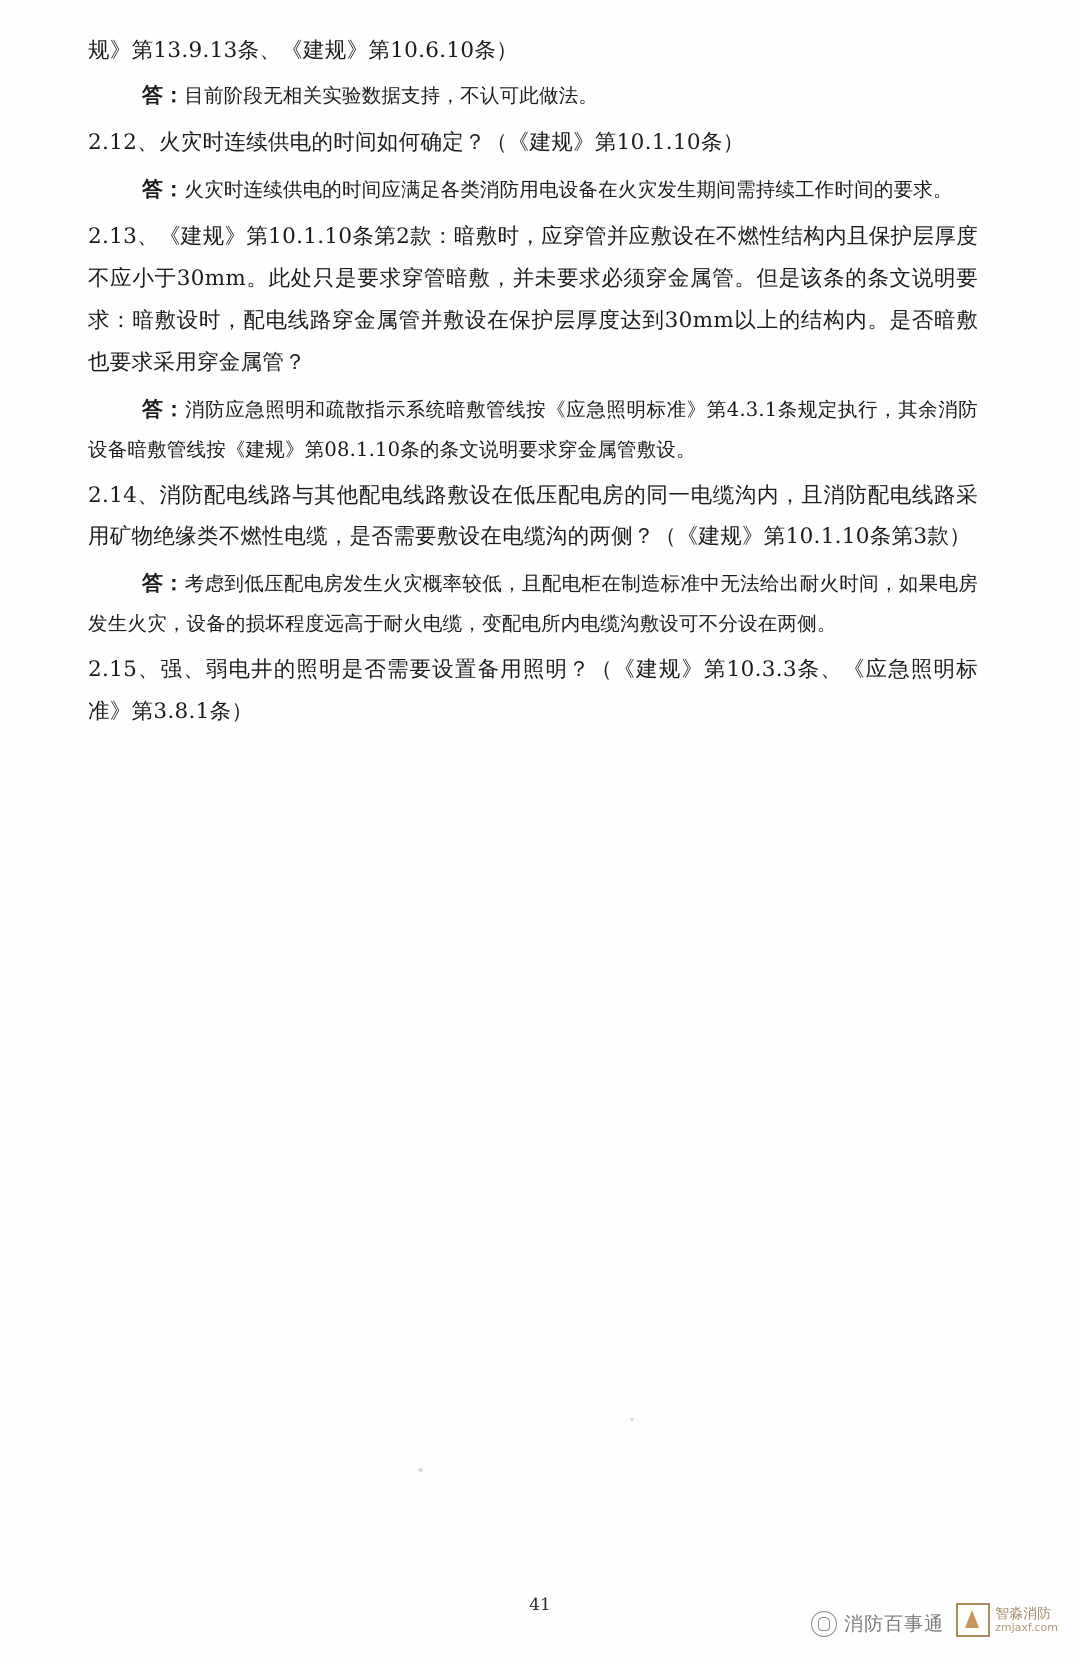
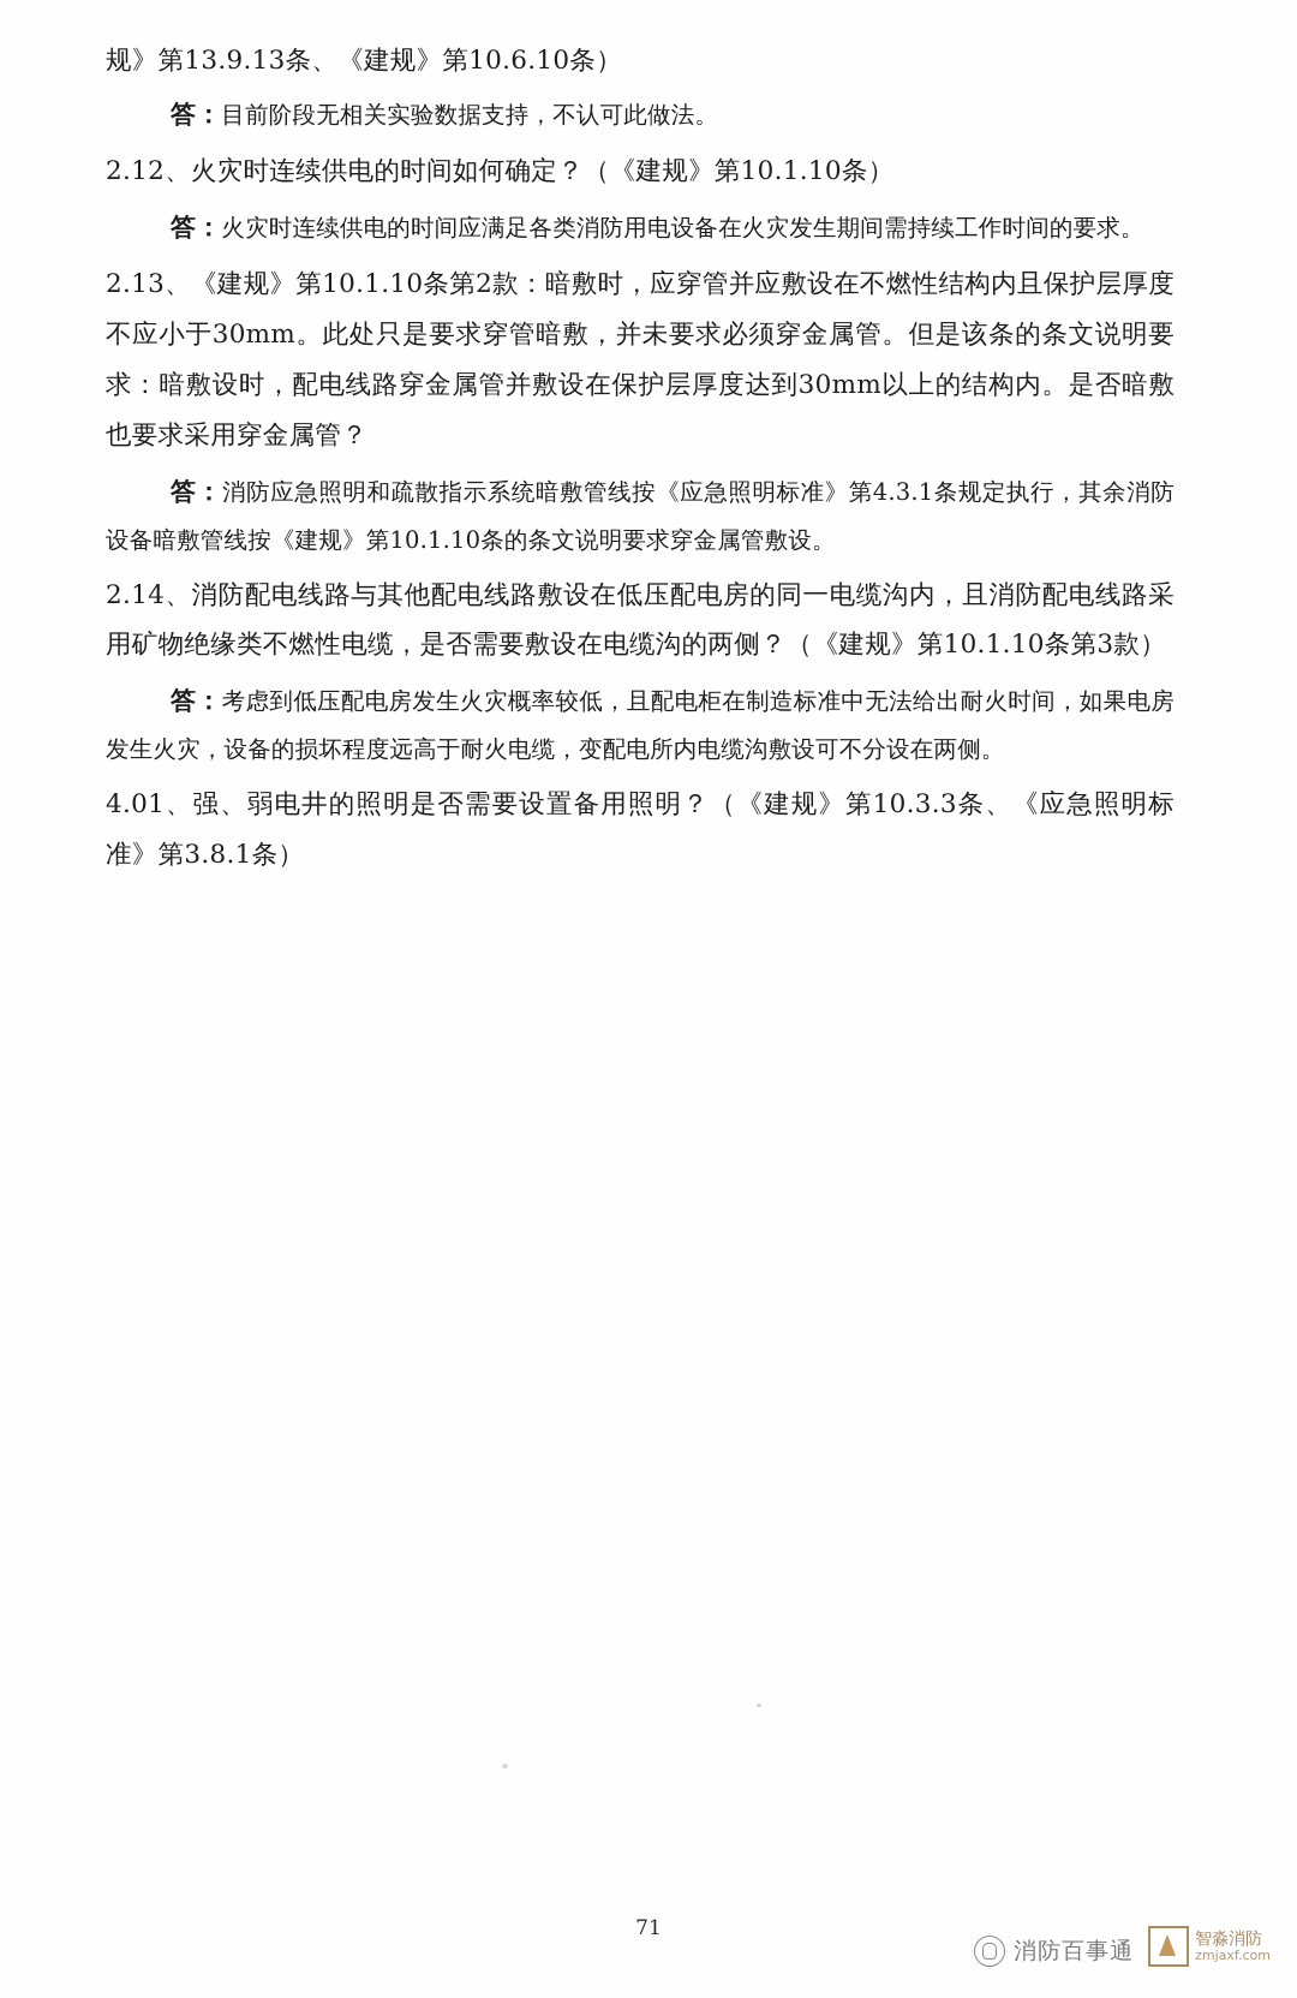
  规》第13.9.13条、《建规》第10.6.10条）
  答：目前阶段无相关实验数据支持，不认可此做法。
  2.12、火灾时连续供电的时间如何确定？（《建规》第10.1.10条）
  答：火灾时连续供电的时间应满足各类消防用电设备在火灾发生期间需持续工作时间的要求。
  2.13、《建规》第10.1.10条第2款：暗敷时，应穿管并应敷设在不燃性结构内且保护层厚度不应小于30mm。此处只是要求穿管暗敷，并未要求必须穿金属管。但是该条的条文说明要求：暗敷设时，配电线路穿金属管并敷设在保护层厚度达到30mm以上的结构内。是否暗敷也要求采用穿金属管？
- 答：消防应急照明和疏散指示系统暗敷管线按《应急照明标准》第4.3.1条规定执行，其余消防设备暗敷管线按《建规》第08.1.10条的条文说明要求穿金属管敷设。
+ 答：消防应急照明和疏散指示系统暗敷管线按《应急照明标准》第4.3.1条规定执行，其余消防设备暗敷管线按《建规》第10.1.10条的条文说明要求穿金属管敷设。
  2.14、消防配电线路与其他配电线路敷设在低压配电房的同一电缆沟内，且消防配电线路采用矿物绝缘类不燃性电缆，是否需要敷设在电缆沟的两侧？（《建规》第10.1.10条第3款）
  答：考虑到低压配电房发生火灾概率较低，且配电柜在制造标准中无法给出耐火时间，如果电房发生火灾，设备的损坏程度远高于耐火电缆，变配电所内电缆沟敷设可不分设在两侧。
- 2.15、强、弱电井的照明是否需要设置备用照明？（《建规》第10.3.3条、《应急照明标准》第3.8.1条）
+ 4.01、强、弱电井的照明是否需要设置备用照明？（《建规》第10.3.3条、《应急照明标准》第3.8.1条）
- 41
+ 71
  消防百事通
  智淼消防
  zmjaxf.com
